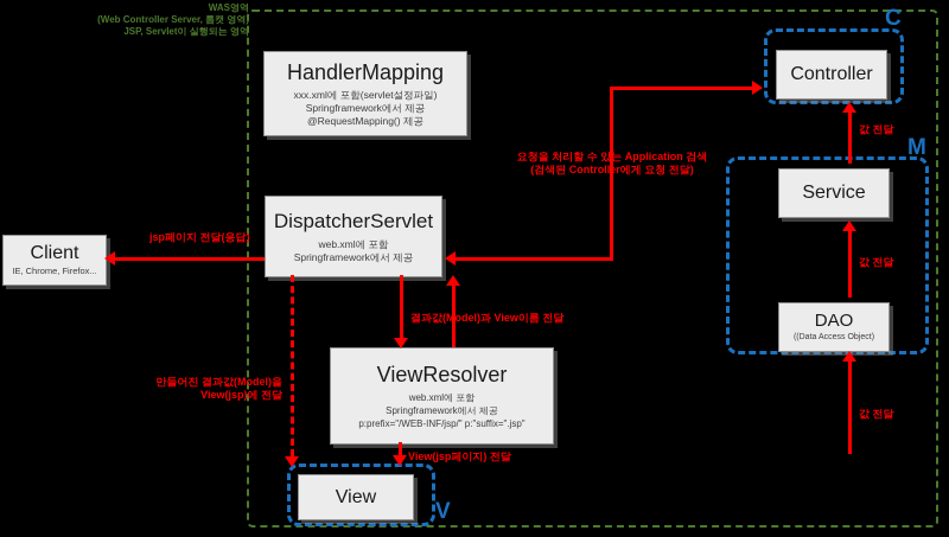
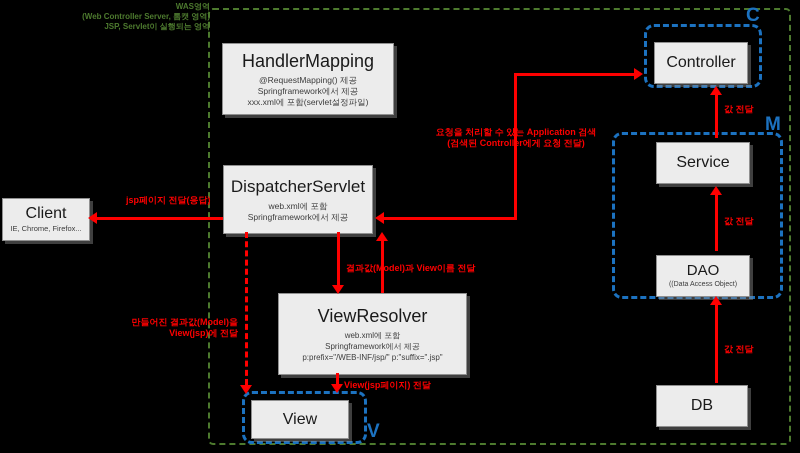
  WAS영역
  (Web Controller Server, 톰캣 영역)
  JSP, Servlet이 실행되는 영역
  C
  M
  V
  HandlerMapping
- xxx.xml에 포함(servlet설정파일)
+ @RequestMapping() 제공
  Springframework에서 제공
- @RequestMapping() 제공
+ xxx.xml에 포함(servlet설정파일)
  DispatcherServlet
  web.xml에 포함
  Springframework에서 제공
  ViewResolver
  web.xml에 포함
  Springframework에서 제공
  p:prefix="/WEB-INF/jsp/" p:"suffix=".jsp"
  Client
  IE, Chrome, Firefox...
  Controller
  Service
  DAO
+ DB
  View
  jsp페이지 전달(응답)
  요청을 처리할 수 있는 Application 검색
  (검색된 Controller에게 요청 전달)
  결과값(Model)과 View이름 전달
  만들어진 결과값(Model)을
  View(jsp)에 전달
  View(jsp페이지) 전달
  값 전달
  값 전달
  값 전달
